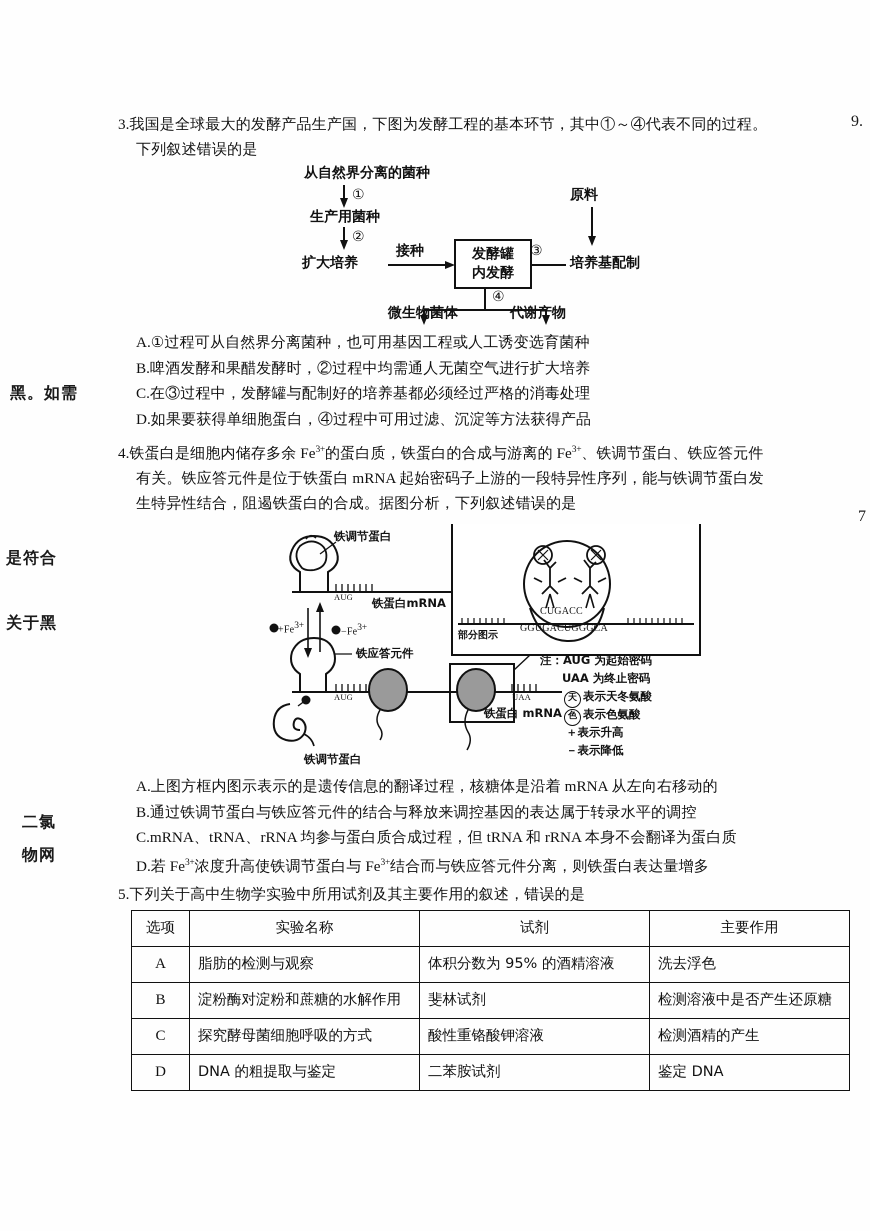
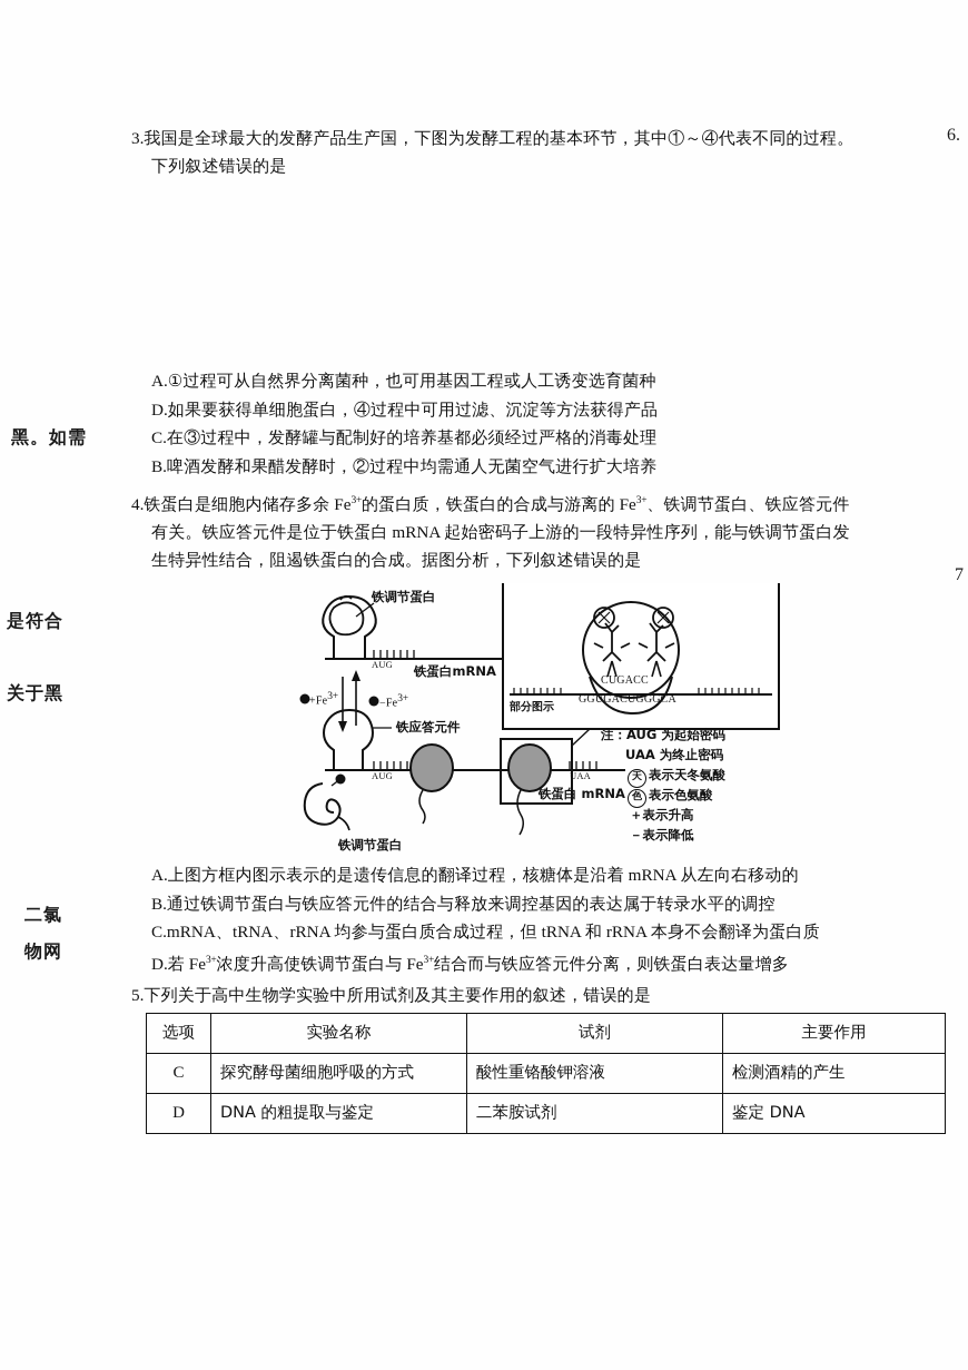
  黑。如需
  是符合
  关于黑
  二氯
  物网
- 9.
+ 6.
  7
  3.我国是全球最大的发酵产品生产国，下图为发酵工程的基本环节，其中①～④代表不同的过程。
  下列叙述错误的是
- 从自然界分离的菌种
- ①
- 生产用菌种
- ②
- 扩大培养
- 接种
- 发酵罐
- 内发酵
- 原料
- ③
- 培养基配制
- ④
- 微生物菌体
- 代谢产物
  A.①过程可从自然界分离菌种，也可用基因工程或人工诱变选育菌种
- B.啤酒发酵和果醋发酵时，②过程中均需通人无菌空气进行扩大培养
+ D.如果要获得单细胞蛋白，④过程中可用过滤、沉淀等方法获得产品
  C.在③过程中，发酵罐与配制好的培养基都必须经过严格的消毒处理
- D.如果要获得单细胞蛋白，④过程中可用过滤、沉淀等方法获得产品
+ B.啤酒发酵和果醋发酵时，②过程中均需通人无菌空气进行扩大培养
  4.铁蛋白是细胞内储存多余 Fe3+的蛋白质，铁蛋白的合成与游离的 Fe3+、铁调节蛋白、铁应答元件
  有关。铁应答元件是位于铁蛋白 mRNA 起始密码子上游的一段特异性序列，能与铁调节蛋白发
  生特异性结合，阻遏铁蛋白的合成。据图分析，下列叙述错误的是
  铁调节蛋白
  AUG
  铁蛋白mRNA
  +Fe3+
  −Fe3+
  铁应答元件
  AUG
  UAA
  铁蛋白 mRNA
  铁调节蛋白
  部分图示
  CUGACC
  GGUGACUGGGCA
  注：AUG 为起始密码
  UAA 为终止密码
  天 表示天冬氨酸
  色 表示色氨酸
  ＋表示升高
  －表示降低
  A.上图方框内图示表示的是遗传信息的翻译过程，核糖体是沿着 mRNA 从左向右移动的
  B.通过铁调节蛋白与铁应答元件的结合与释放来调控基因的表达属于转录水平的调控
  C.mRNA、tRNA、rRNA 均参与蛋白质合成过程，但 tRNA 和 rRNA 本身不会翻译为蛋白质
  D.若 Fe3+浓度升高使铁调节蛋白与 Fe3+结合而与铁应答元件分离，则铁蛋白表达量增多
  5.下列关于高中生物学实验中所用试剂及其主要作用的叙述，错误的是
  选项	实验名称	试剂	主要作用
- A	脂肪的检测与观察	体积分数为 95% 的酒精溶液	洗去浮色
- B	淀粉酶对淀粉和蔗糖的水解作用	斐林试剂	检测溶液中是否产生还原糖
  C	探究酵母菌细胞呼吸的方式	酸性重铬酸钾溶液	检测酒精的产生
  D	DNA 的粗提取与鉴定	二苯胺试剂	鉴定 DNA
